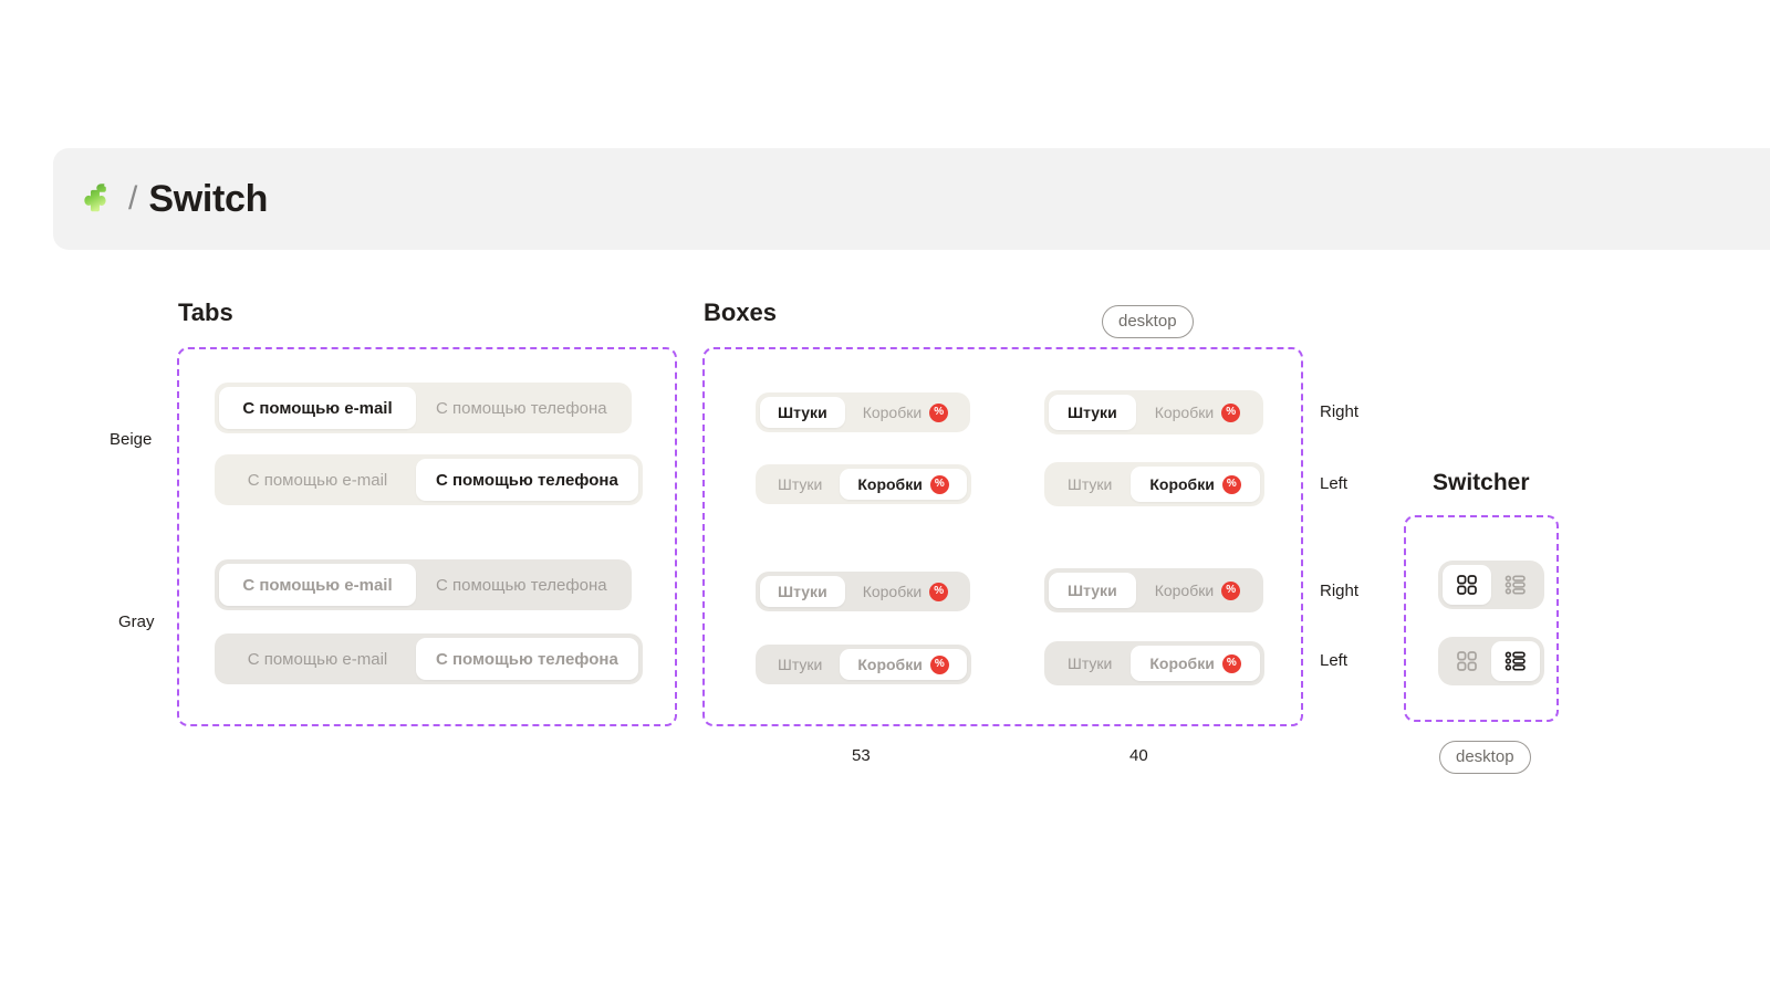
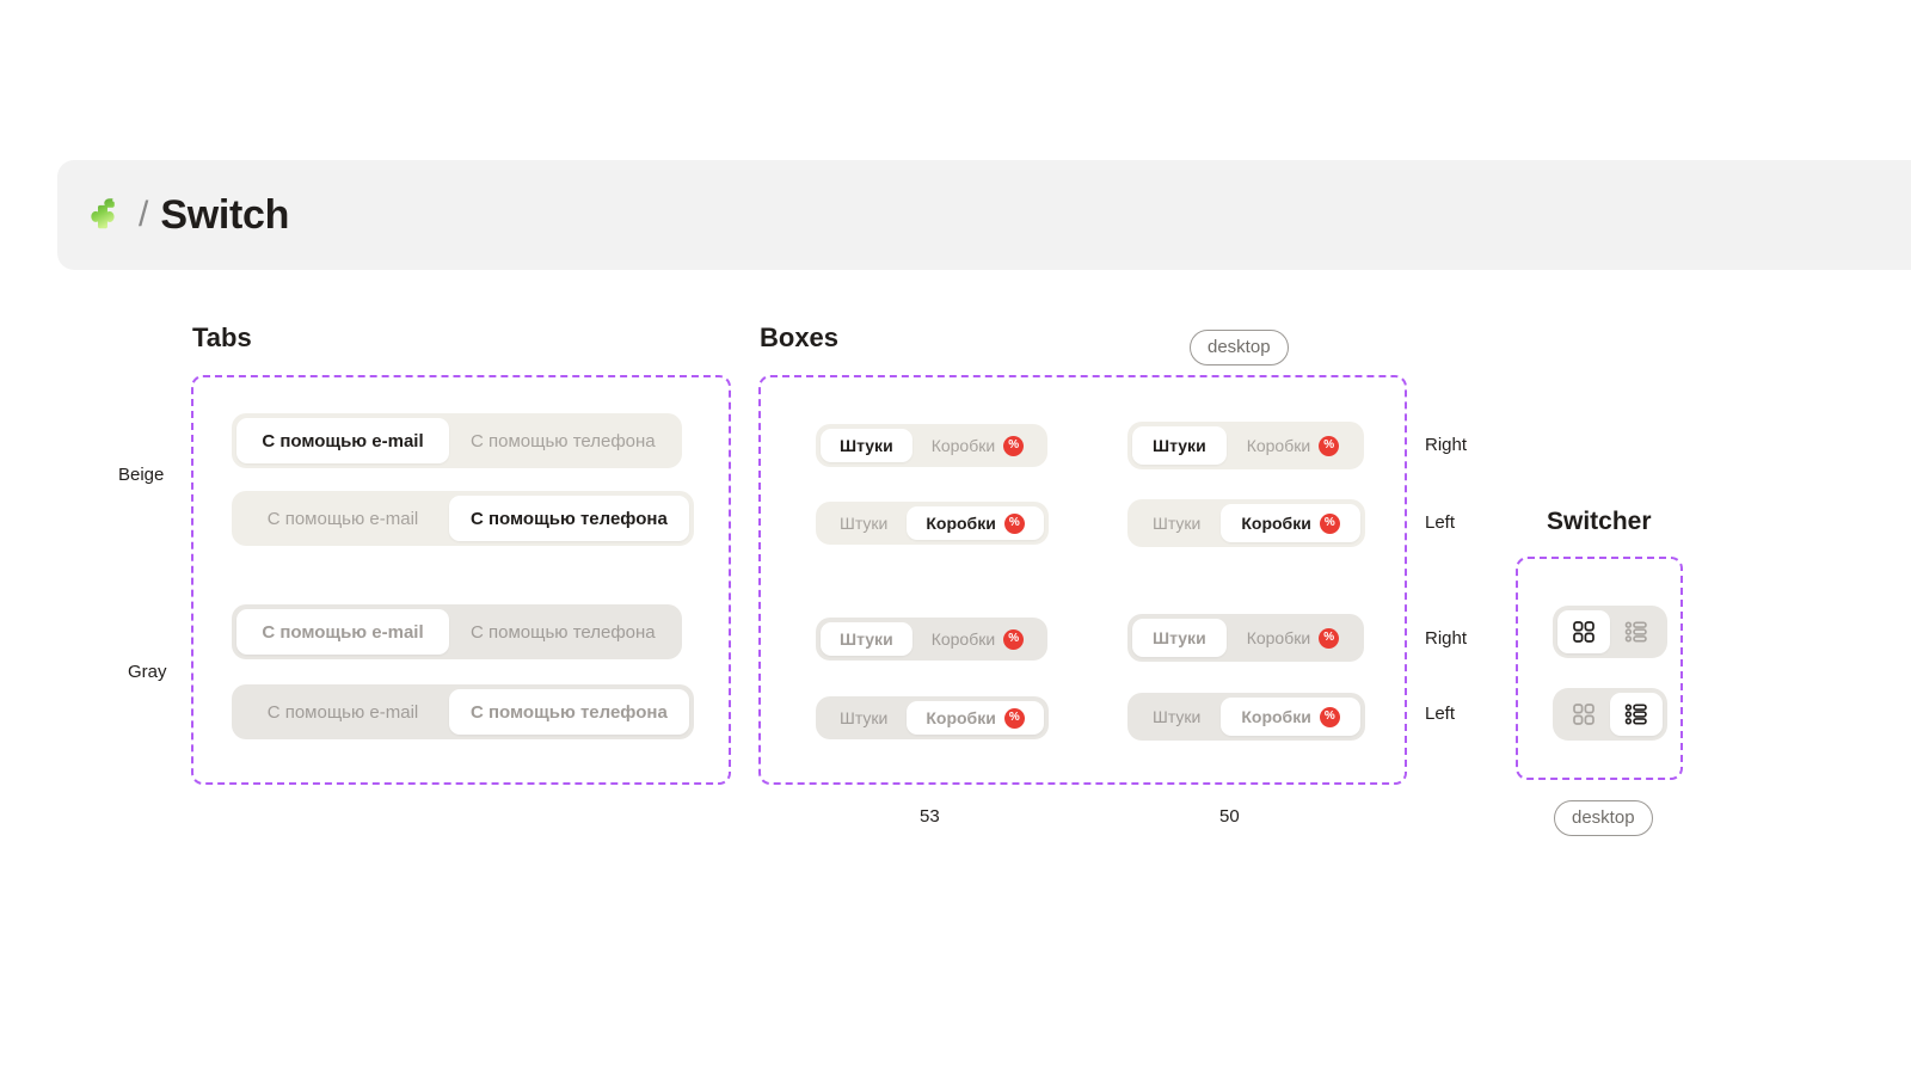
  /
  Switch
  Tabs
  Boxes
  Switcher
  desktop
  desktop
  Beige
  Gray
  Right
  Left
  Right
  Left
  53
- 40
+ 50
  С помощью e-mail
  С помощью телефона
  С помощью e-mail
  С помощью телефона
  С помощью e-mail
  С помощью телефона
  С помощью e-mail
  С помощью телефона
  Штуки
  Коробки
  %
  Штуки
  Коробки
  %
  Штуки
  Коробки
  %
  Штуки
  Коробки
  %
  Штуки
  Коробки
  %
  Штуки
  Коробки
  %
  Штуки
  Коробки
  %
  Штуки
  Коробки
  %
